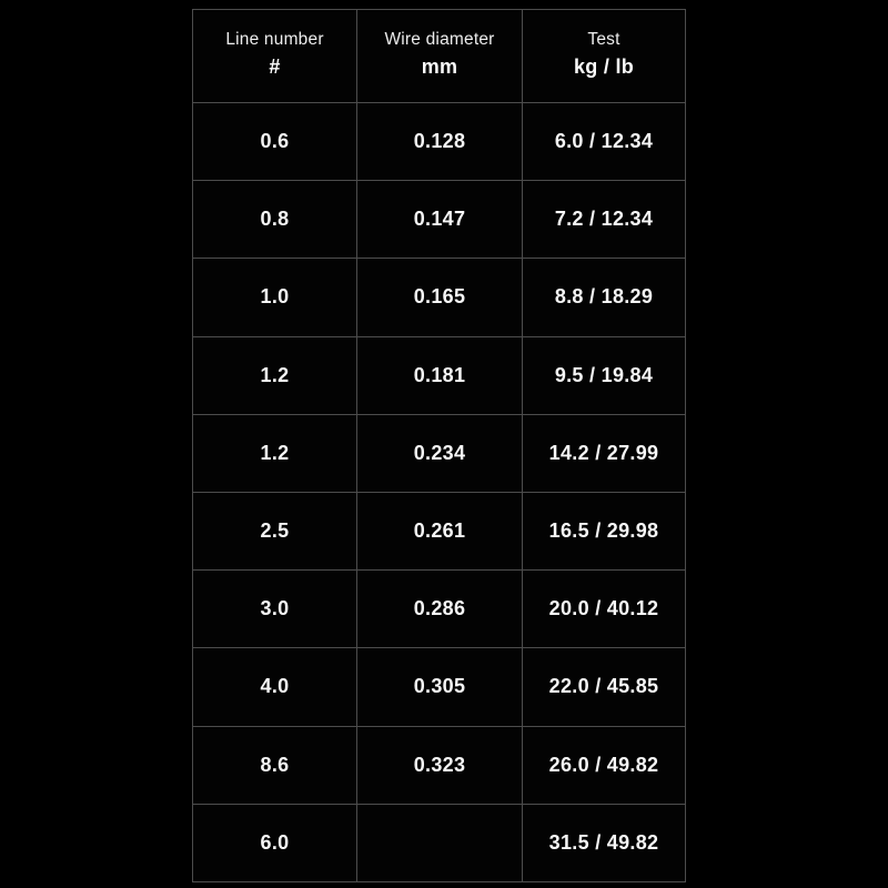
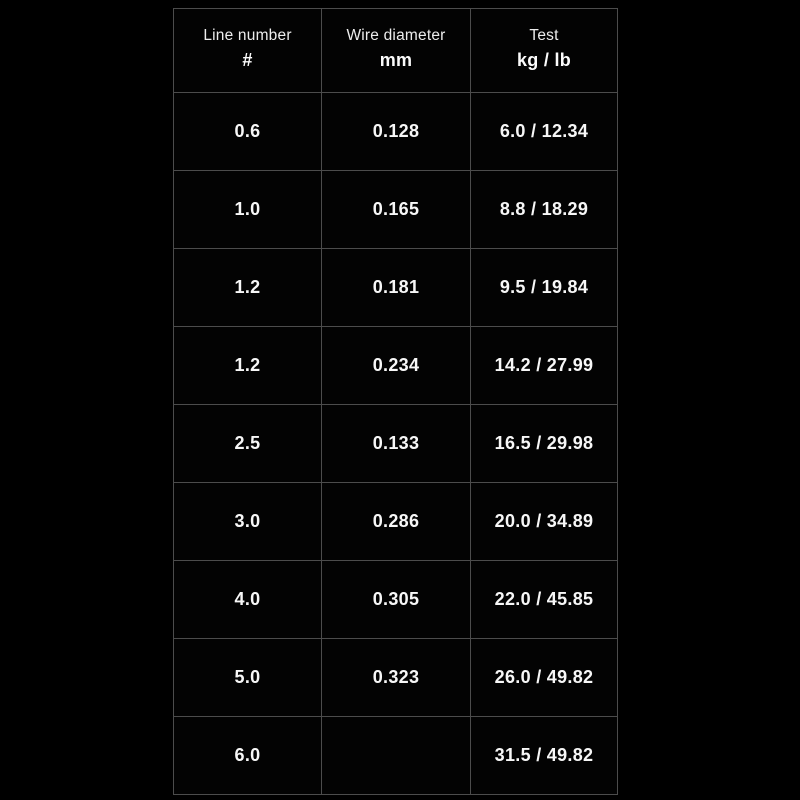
  Line number #	Wire diameter mm	Test kg / lb
  0.6	0.128	6.0 / 12.34
- 0.8	0.147	7.2 / 12.34
  1.0	0.165	8.8 / 18.29
  1.2	0.181	9.5 / 19.84
  1.2	0.234	14.2 / 27.99
- 2.5	0.261	16.5 / 29.98
+ 2.5	0.133	16.5 / 29.98
- 3.0	0.286	20.0 / 40.12
+ 3.0	0.286	20.0 / 34.89
  4.0	0.305	22.0 / 45.85
- 8.6	0.323	26.0 / 49.82
+ 5.0	0.323	26.0 / 49.82
  6.0		31.5 / 49.82
